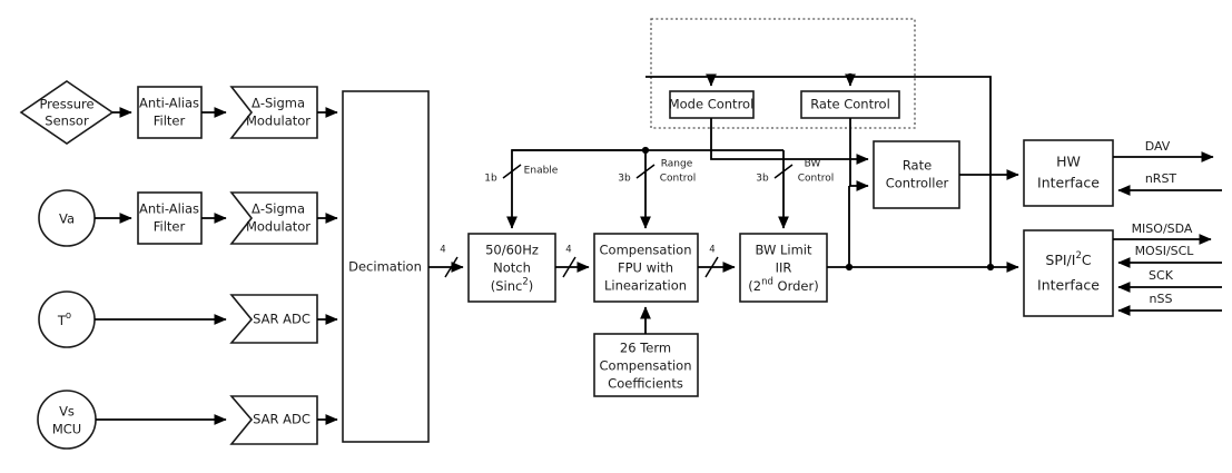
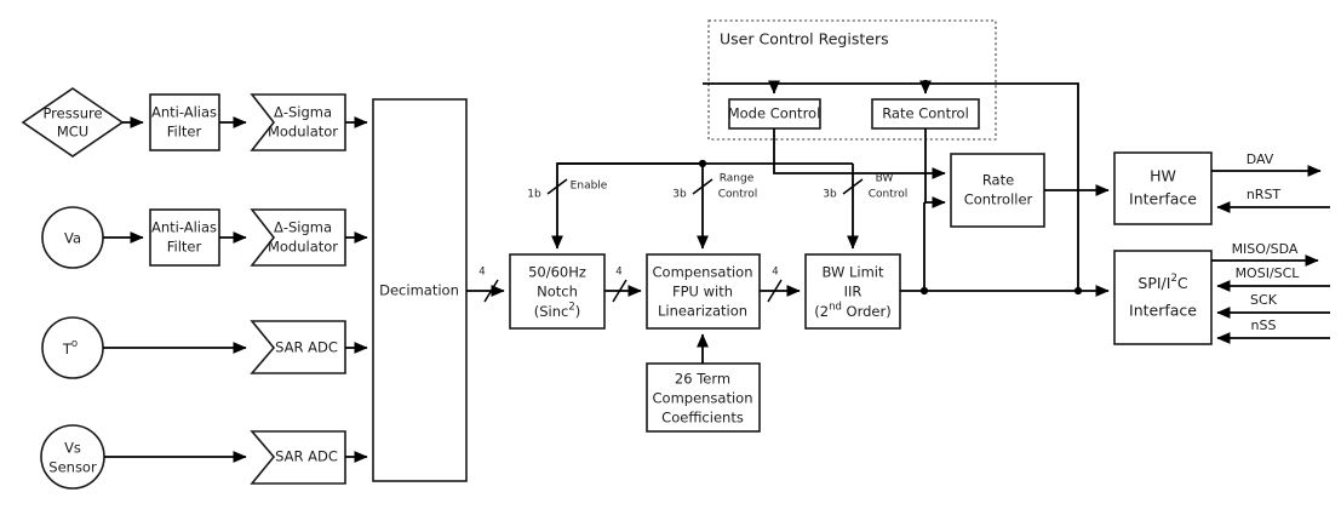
+ User Control Registers
  Pressure
- Sensor
+ MCU
  Va
  To
  Vs
- MCU
+ Sensor
  Anti-Alias
  Filter
  Anti-Alias
  Filter
  Δ-Sigma
  Modulator
  Δ-Sigma
  Modulator
  SAR ADC
  SAR ADC
  Decimation
  50/60Hz
  Notch
  (Sinc2)
  Compensation
  FPU with
  Linearization
  26 Term
  Compensation
  Coefficients
  BW Limit
  IIR
  (2nd Order)
  Mode Control
  Rate Control
  Rate
  Controller
  HW
  Interface
  SPI/I2C
  Interface
  4
  4
  4
  1b
  Enable
  3b
  Range
  Control
  3b
  BW
  Control
  DAV
  nRST
  MISO/SDA
  MOSI/SCL
  SCK
  nSS
